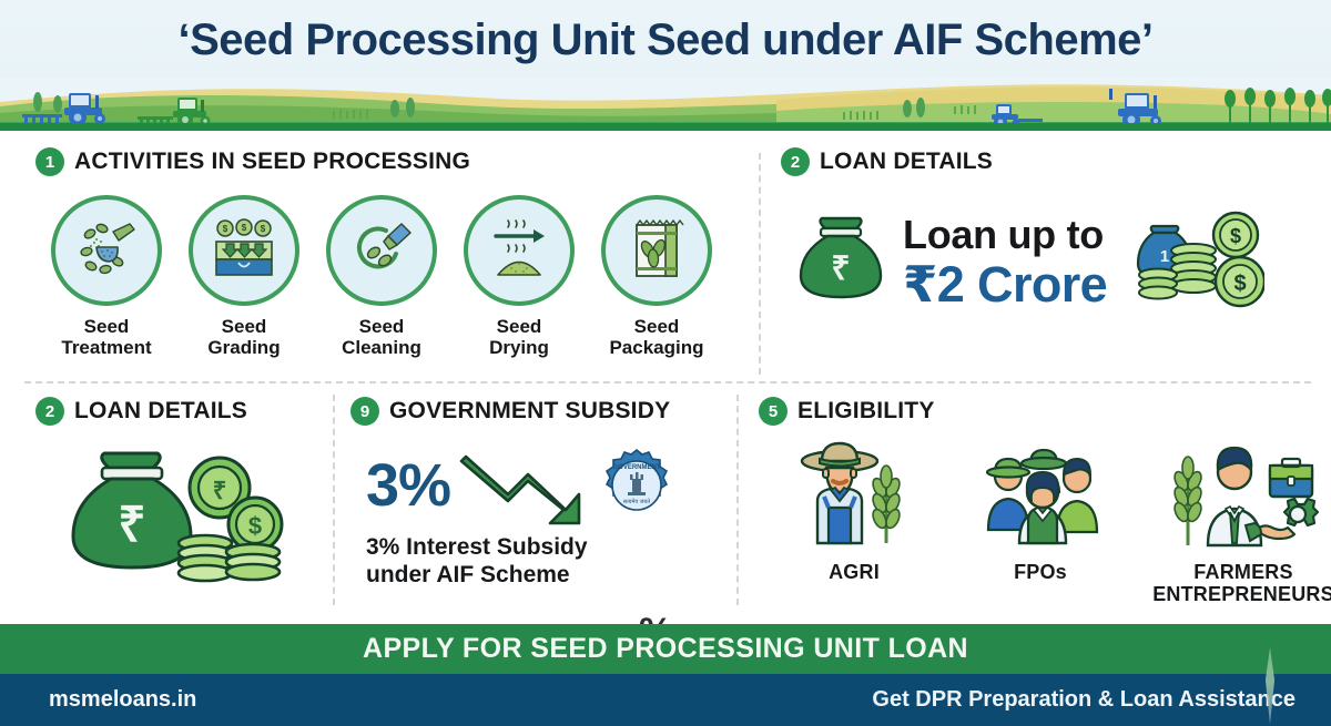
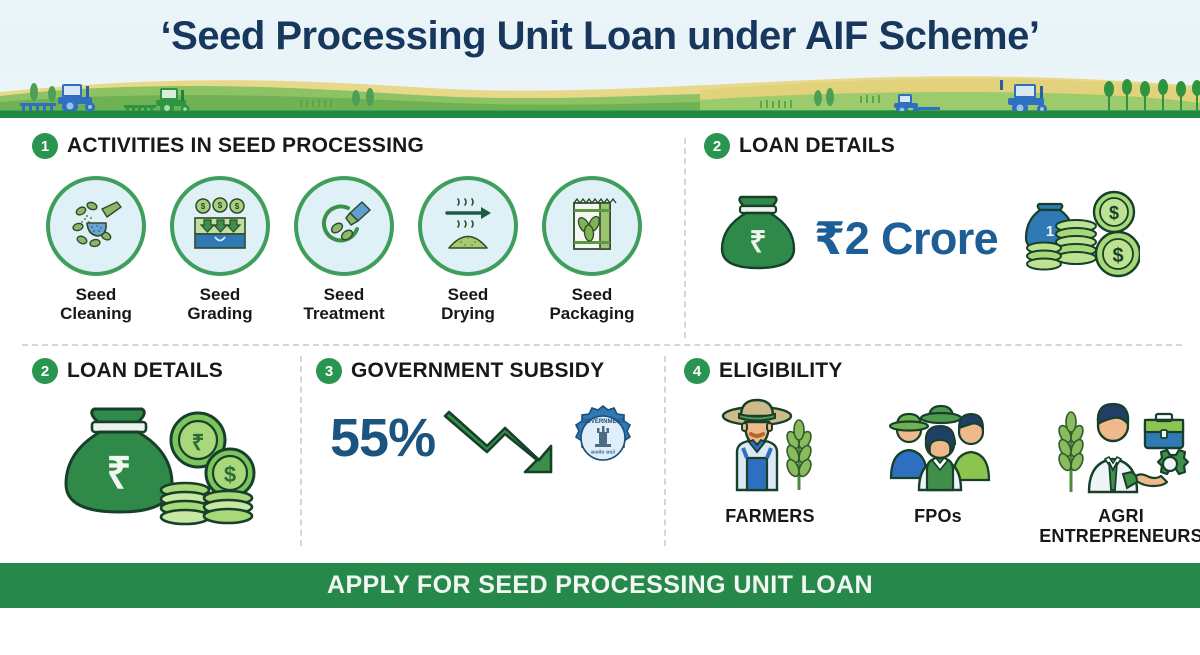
- ‘Seed Processing Unit Seed under AIF Scheme’
+ ‘Seed Processing Unit Loan under AIF Scheme’
  1
  ACTIVITIES IN SEED PROCESSING
  Seed
- Treatment
+ Cleaning
  $
  $
  $
  Seed
  Grading
  Seed
- Cleaning
+ Treatment
  Seed
  Drying
  Seed
  Packaging
  2
  LOAN DETAILS
  ₹
- Loan up to
  ₹2 Crore
  $
  1
  $
  2
  LOAN DETAILS
  ₹
  ₹
  $
- 9
+ 3
  GOVERNMENT SUBSIDY
- 3%
+ 55%
- 3% Interest Subsidy
- under AIF Scheme
- 5
+ 4
  ELIGIBILITY
- AGRI
+ FARMERS
  FPOs
- FARMERS
+ AGRI
  ENTREPRENEURS
  APPLY FOR SEED PROCESSING UNIT LOAN
- msmeloans.in
- Get DPR Preparation & Loan Assistance
